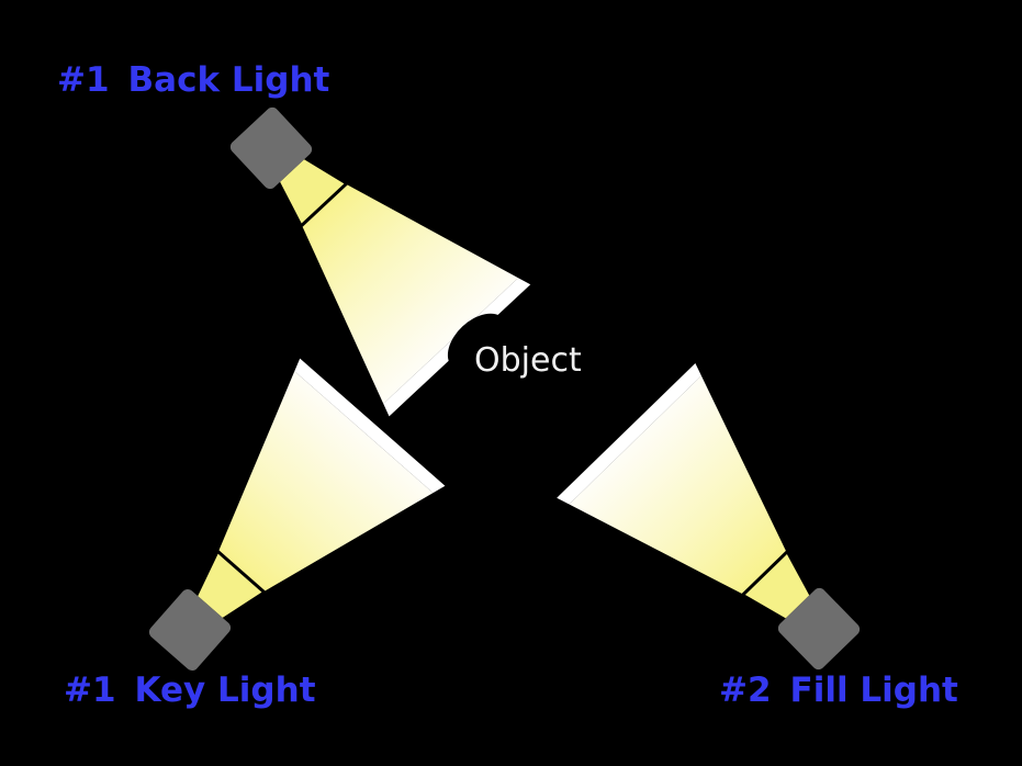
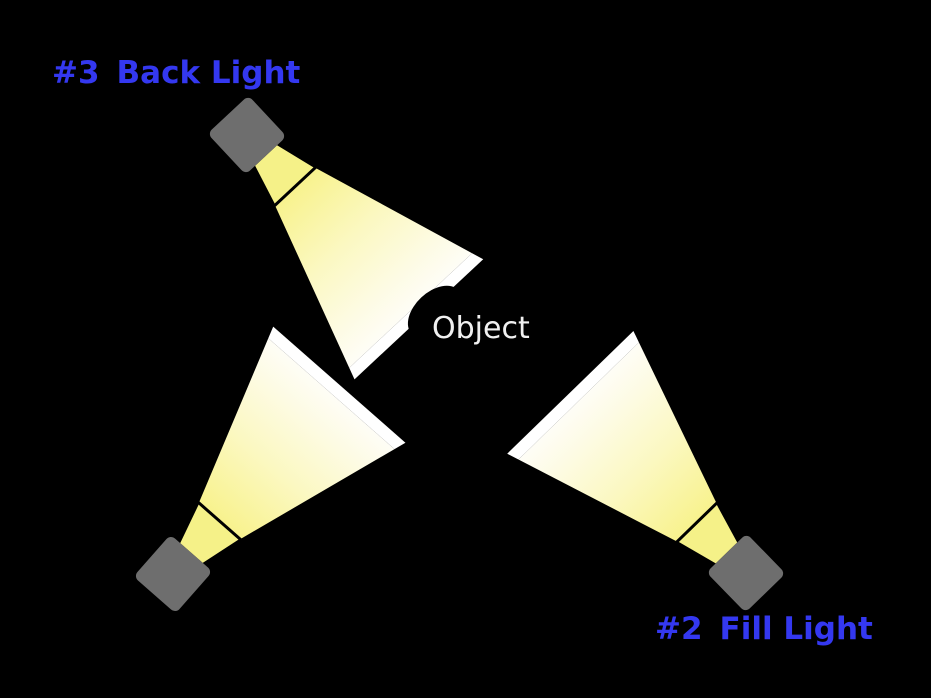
- #1 Back Light
+ #3 Back Light
- #1 Key Light
  #2 Fill Light
  Object
